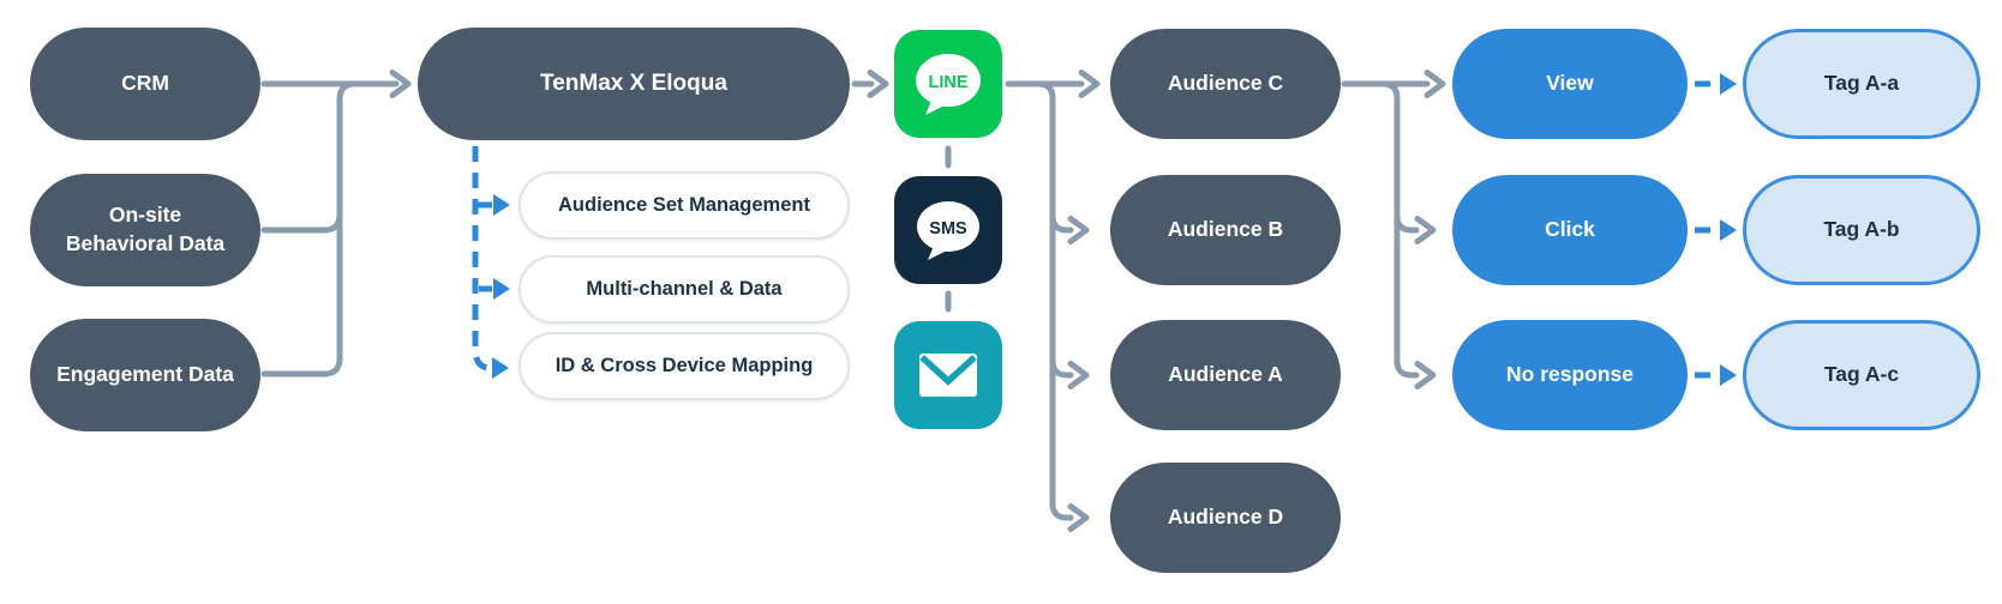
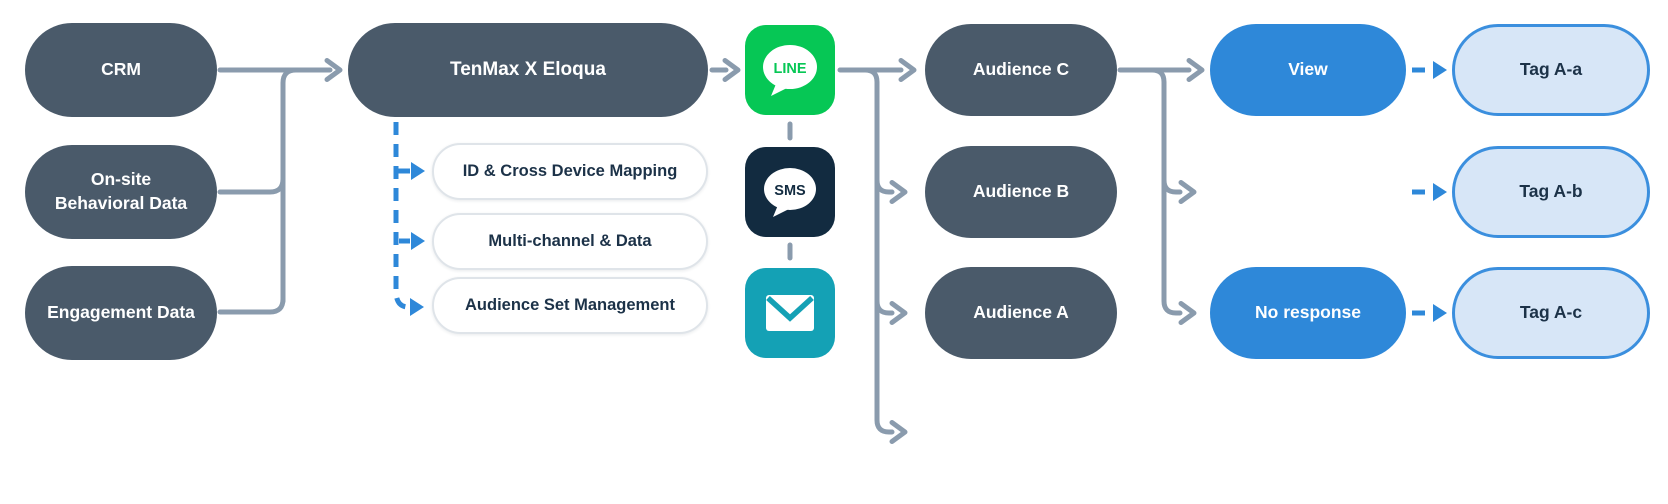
  CRM
  On-site
  Behavioral Data
  Engagement Data
  TenMax X Eloqua
- Audience Set Management
+ ID & Cross Device Mapping
  Multi-channel & Data
- ID & Cross Device Mapping
+ Audience Set Management
  LINE
  SMS
  Audience C
  Audience B
  Audience A
- Audience D
  View
- Click
  No response
  Tag A-a
  Tag A-b
  Tag A-c
